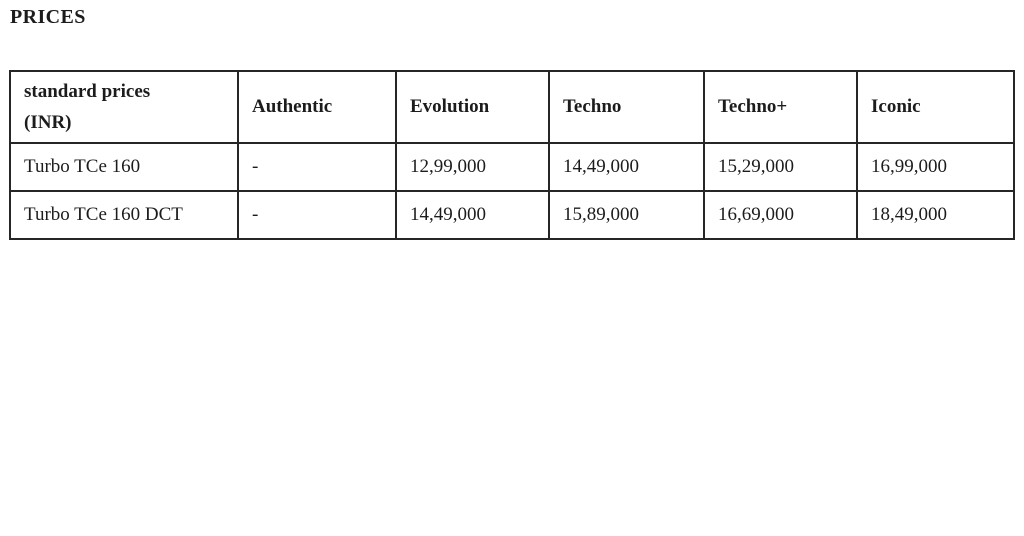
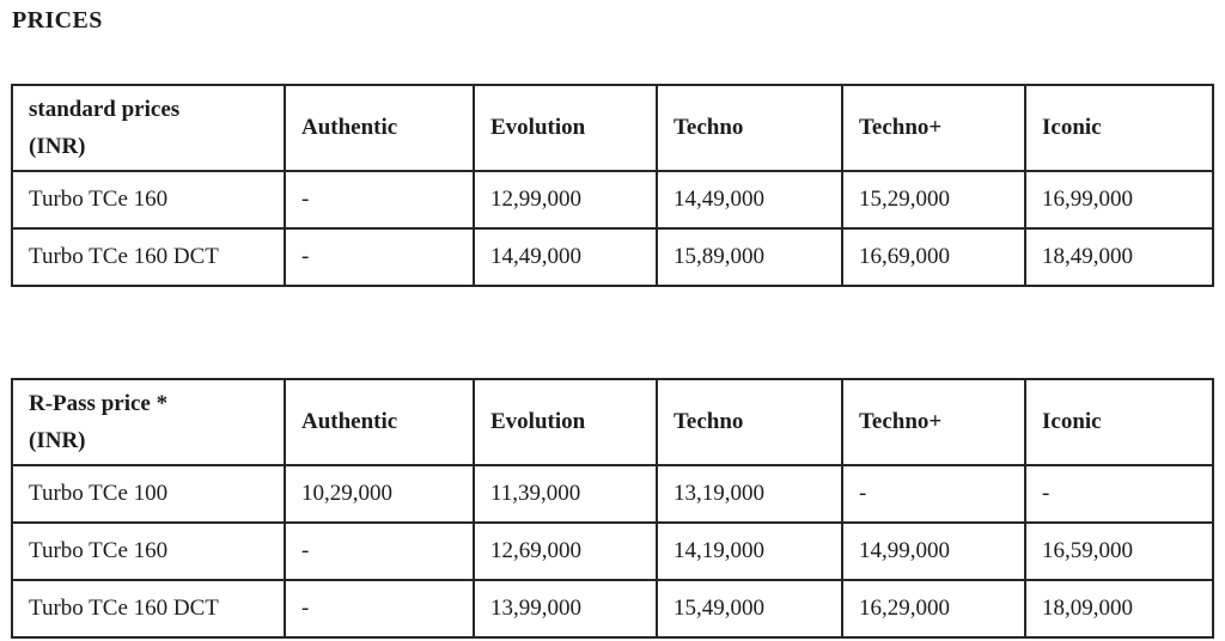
  PRICES
  standard prices (INR)	Authentic	Evolution	Techno	Techno+	Iconic
  Turbo TCe 160	-	12,99,000	14,49,000	15,29,000	16,99,000
  Turbo TCe 160 DCT	-	14,49,000	15,89,000	16,69,000	18,49,000
+ R-Pass price * (INR)	Authentic	Evolution	Techno	Techno+	Iconic
+ Turbo TCe 100	10,29,000	11,39,000	13,19,000	-	-
+ Turbo TCe 160	-	12,69,000	14,19,000	14,99,000	16,59,000
+ Turbo TCe 160 DCT	-	13,99,000	15,49,000	16,29,000	18,09,000
